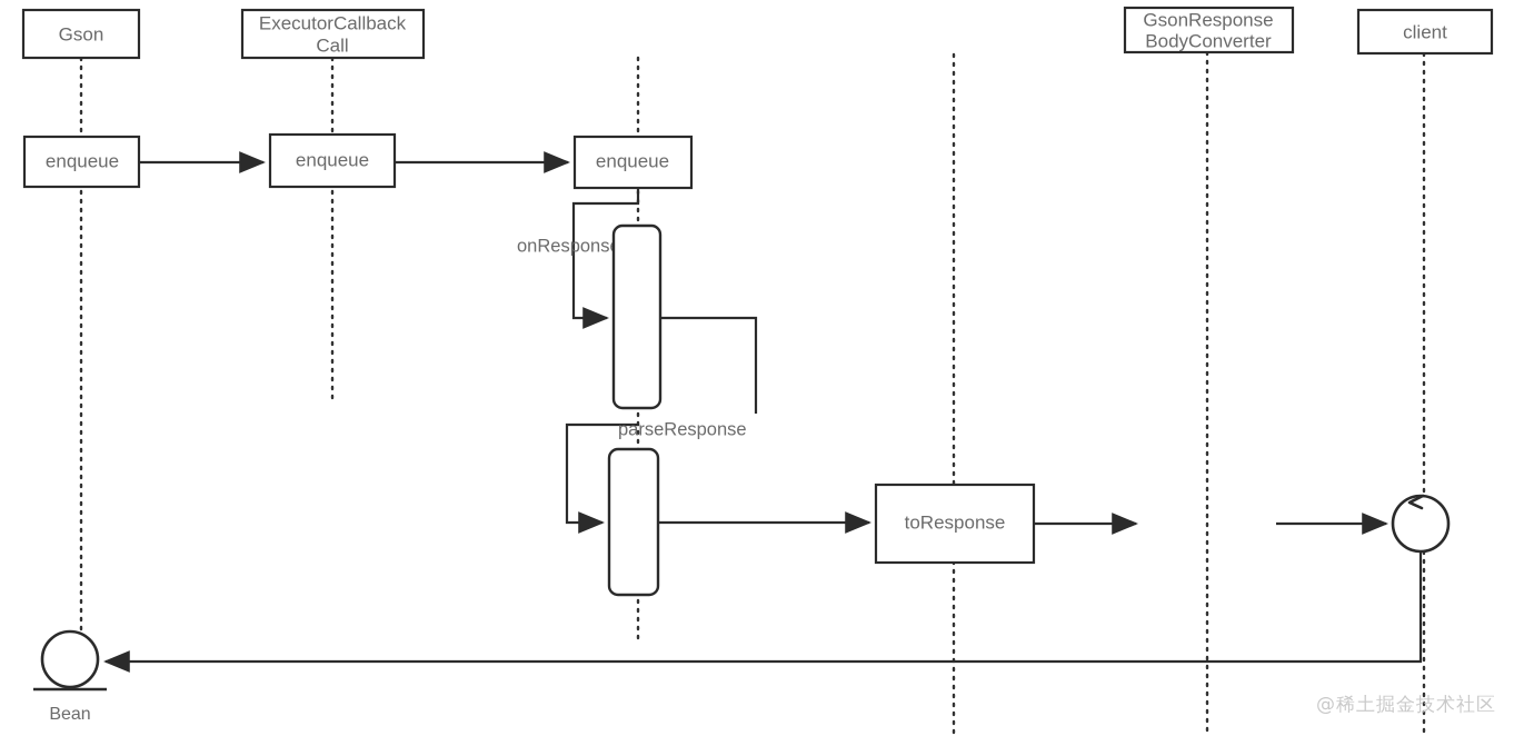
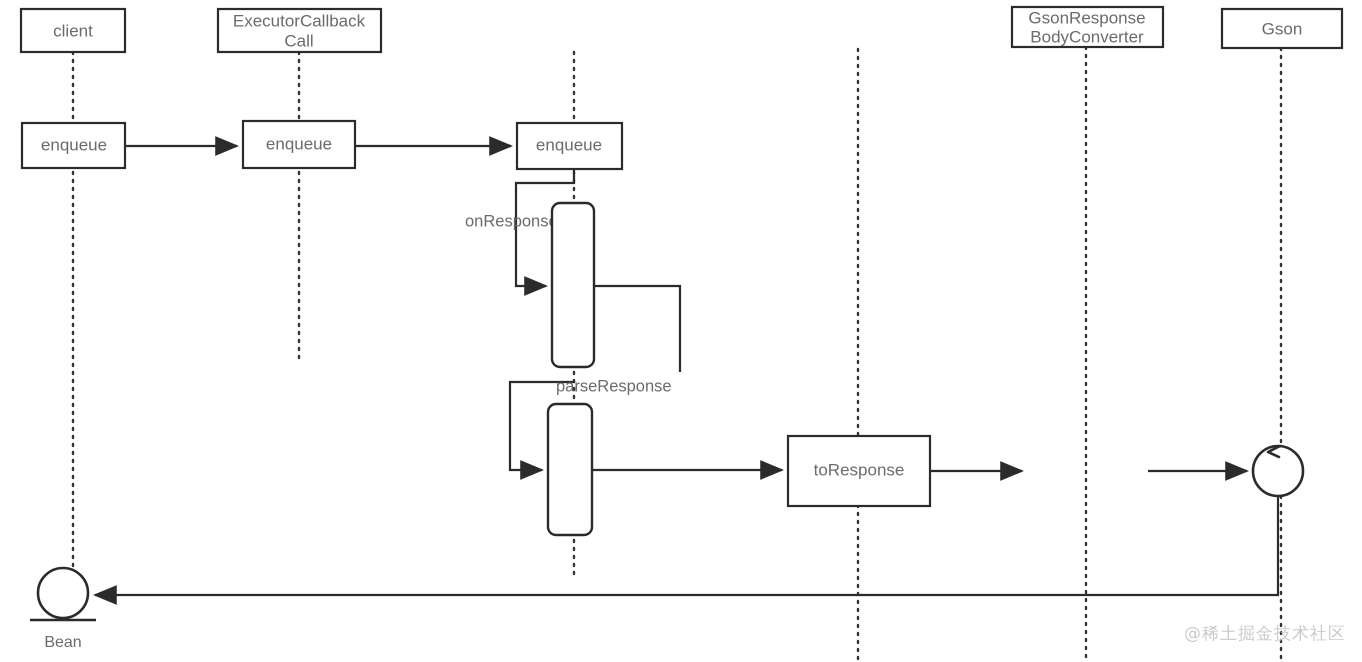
- Gson
+ client
  ExecutorCallback
  Call
  GsonResponse
  BodyConverter
- client
+ Gson
  enqueue
  enqueue
  enqueue
  onRespons
  parseResponse
  toResponse
  Bean
  @稀土掘金技术社区
